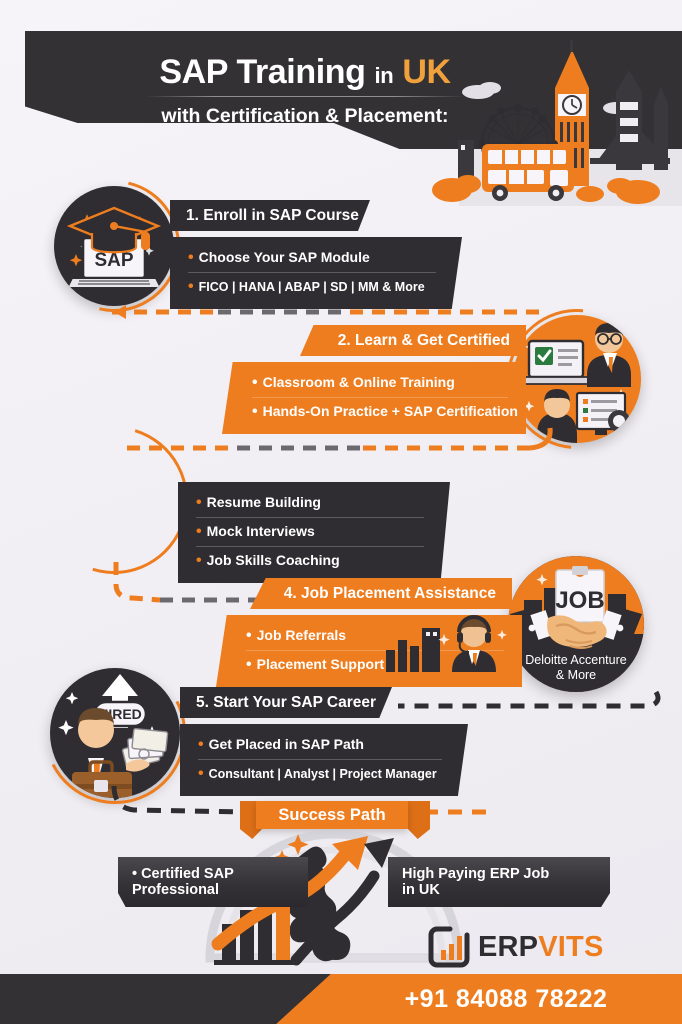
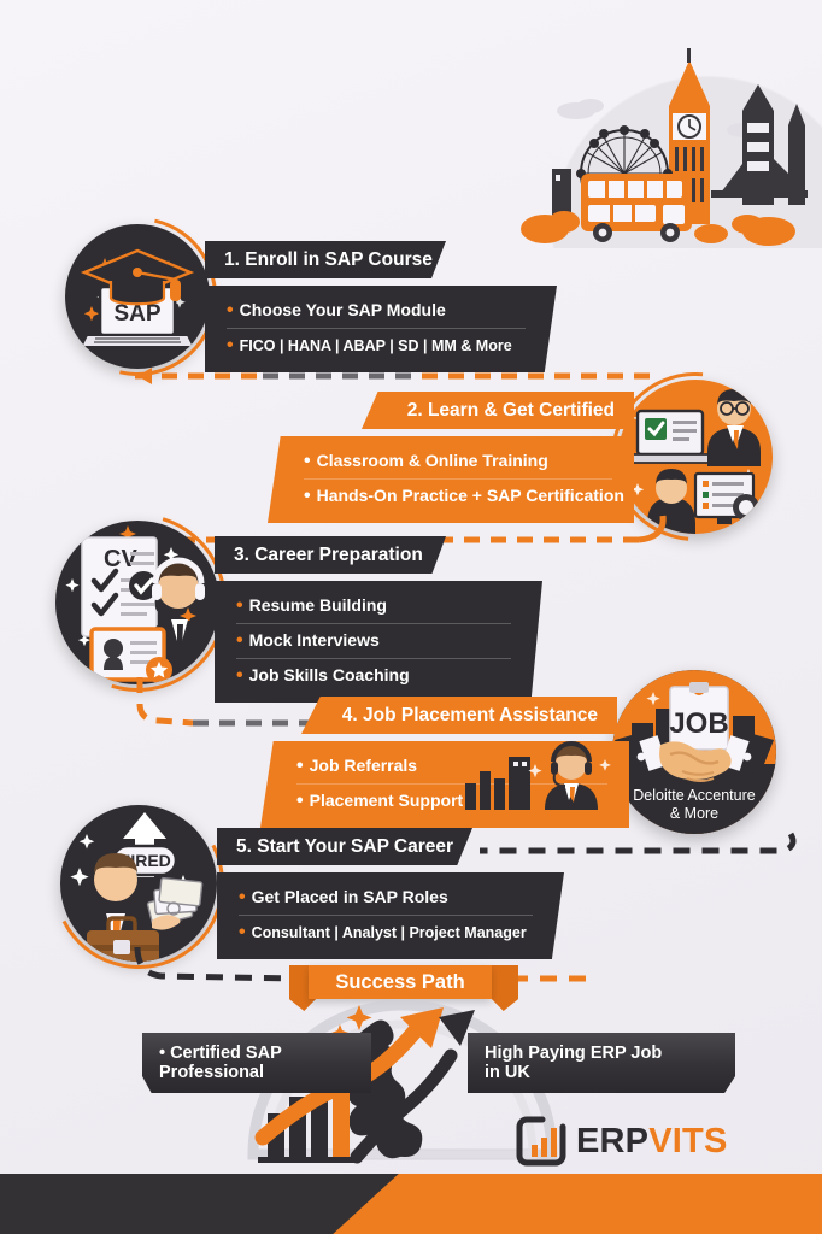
- SAP Training in UK
- with Certification & Placement:
  SAP
  1. Enroll in SAP Course
  • Choose Your SAP Module
  • FICO | HANA | ABAP | SD | MM & More
  2. Learn & Get Certified
  • Classroom & Online Training
  • Hands-On Practice + SAP Certification
+ CV
+ 3. Career Preparation
  • Resume Building
  • Mock Interviews
  • Job Skills Coaching
  JOB
  Deloitte Accenture
  & More
  4. Job Placement Assistance
  • Job Referrals
  • Placement Support
  5. Start Your SAP Career
- • Get Placed in SAP Path
+ • Get Placed in SAP Roles
  • Consultant | Analyst | Project Manager
  Success Path
  • Certified SAP
  Professional
  High Paying ERP Job
  in UK
  ERPVITS
- +91 84088 78222
